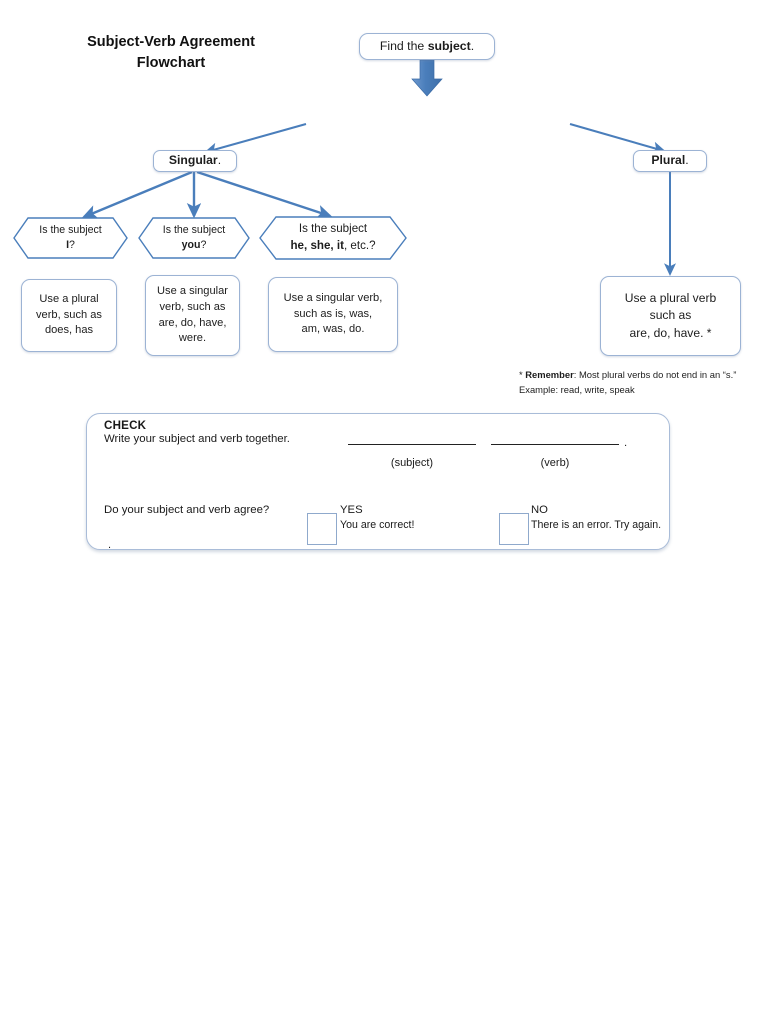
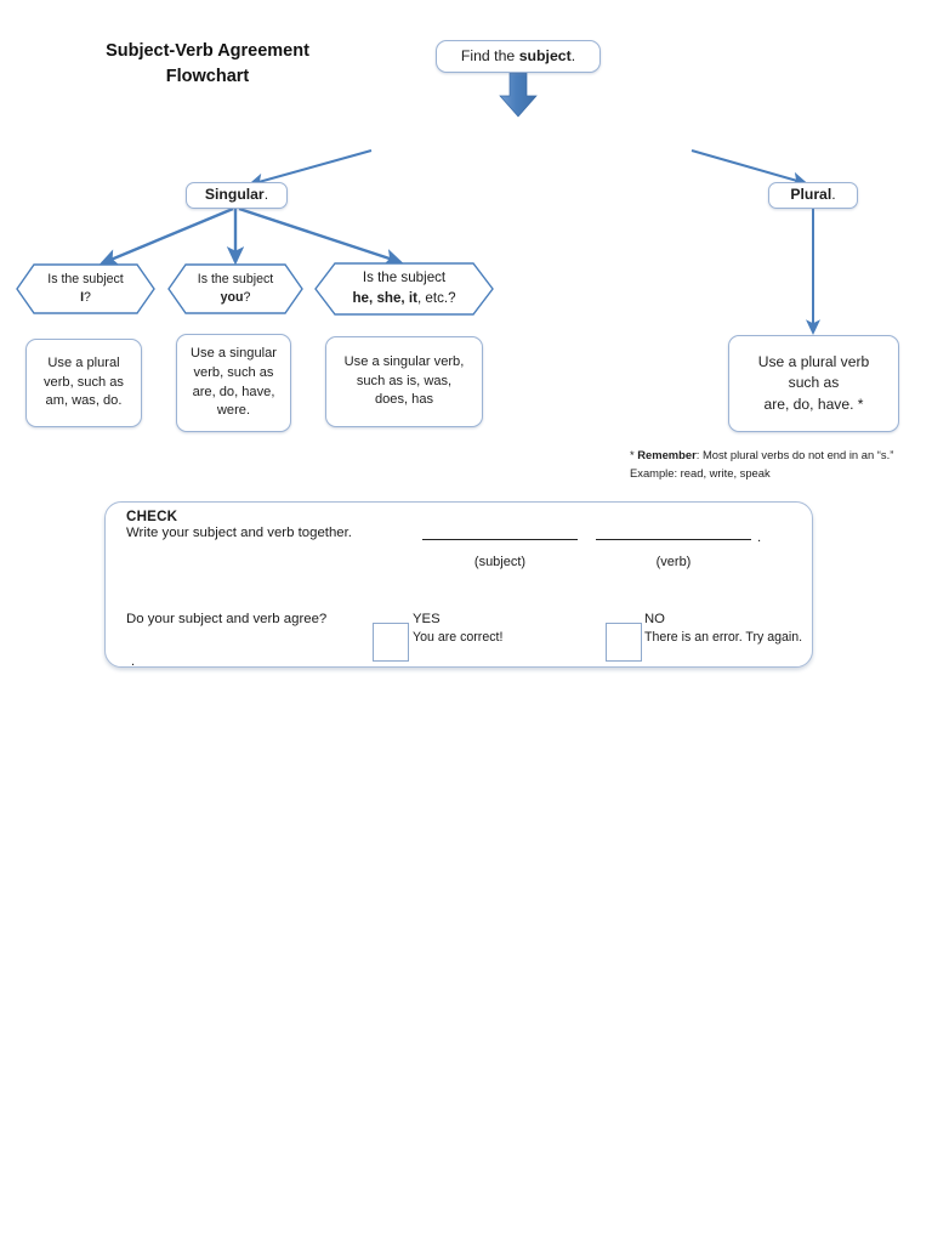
  Subject-Verb Agreement
  Flowchart
  Find the subject.
  Singular.
  Plural.
  Is the subject
  I?
  Is the subject
  you?
  Is the subject
  he, she, it, etc.?
  Use a plural
  verb, such as
- does, has
+ am, was, do.
  Use a singular
  verb, such as
  are, do, have,
  were.
  Use a singular verb,
  such as is, was,
- am, was, do.
+ does, has
  Use a plural verb
  such as
  are, do, have. *
  * Remember: Most plural verbs do not end in an “s.” Example: read, write, speak
  CHECK
  Write your subject and verb together.
  (subject)
  (verb)
  .
  Do your subject and verb agree?
  YES
  You are correct!
  NO
  There is an error. Try again.
  .
